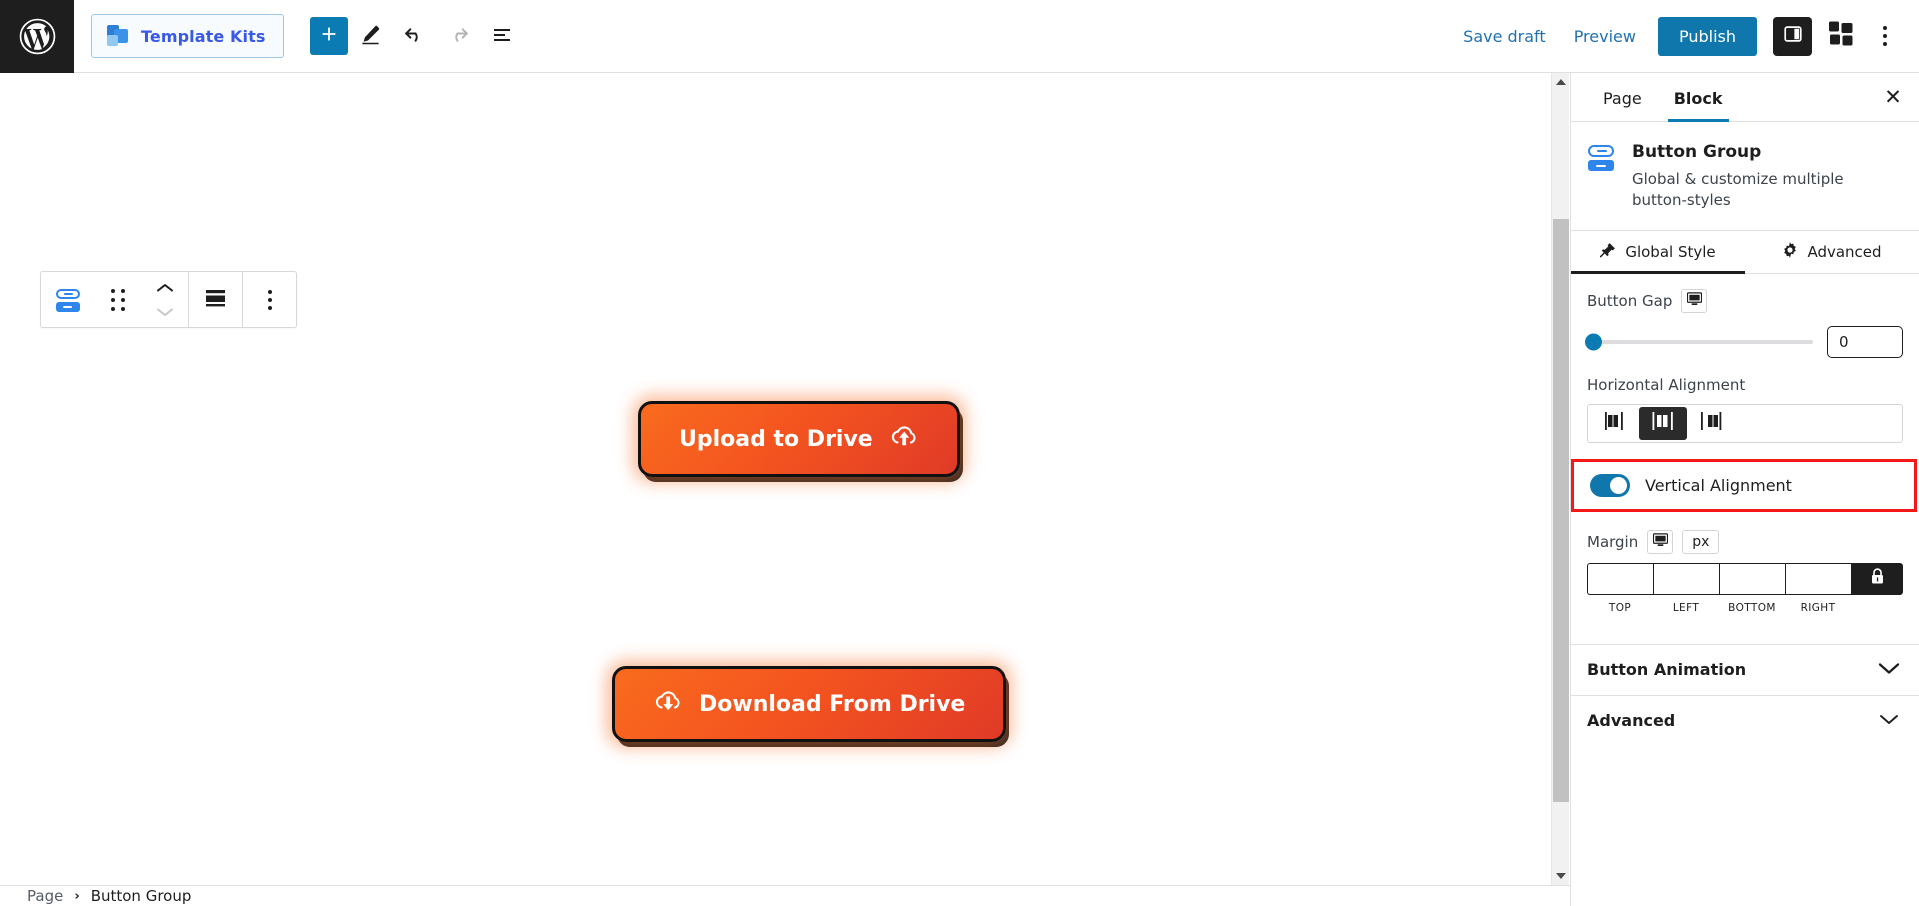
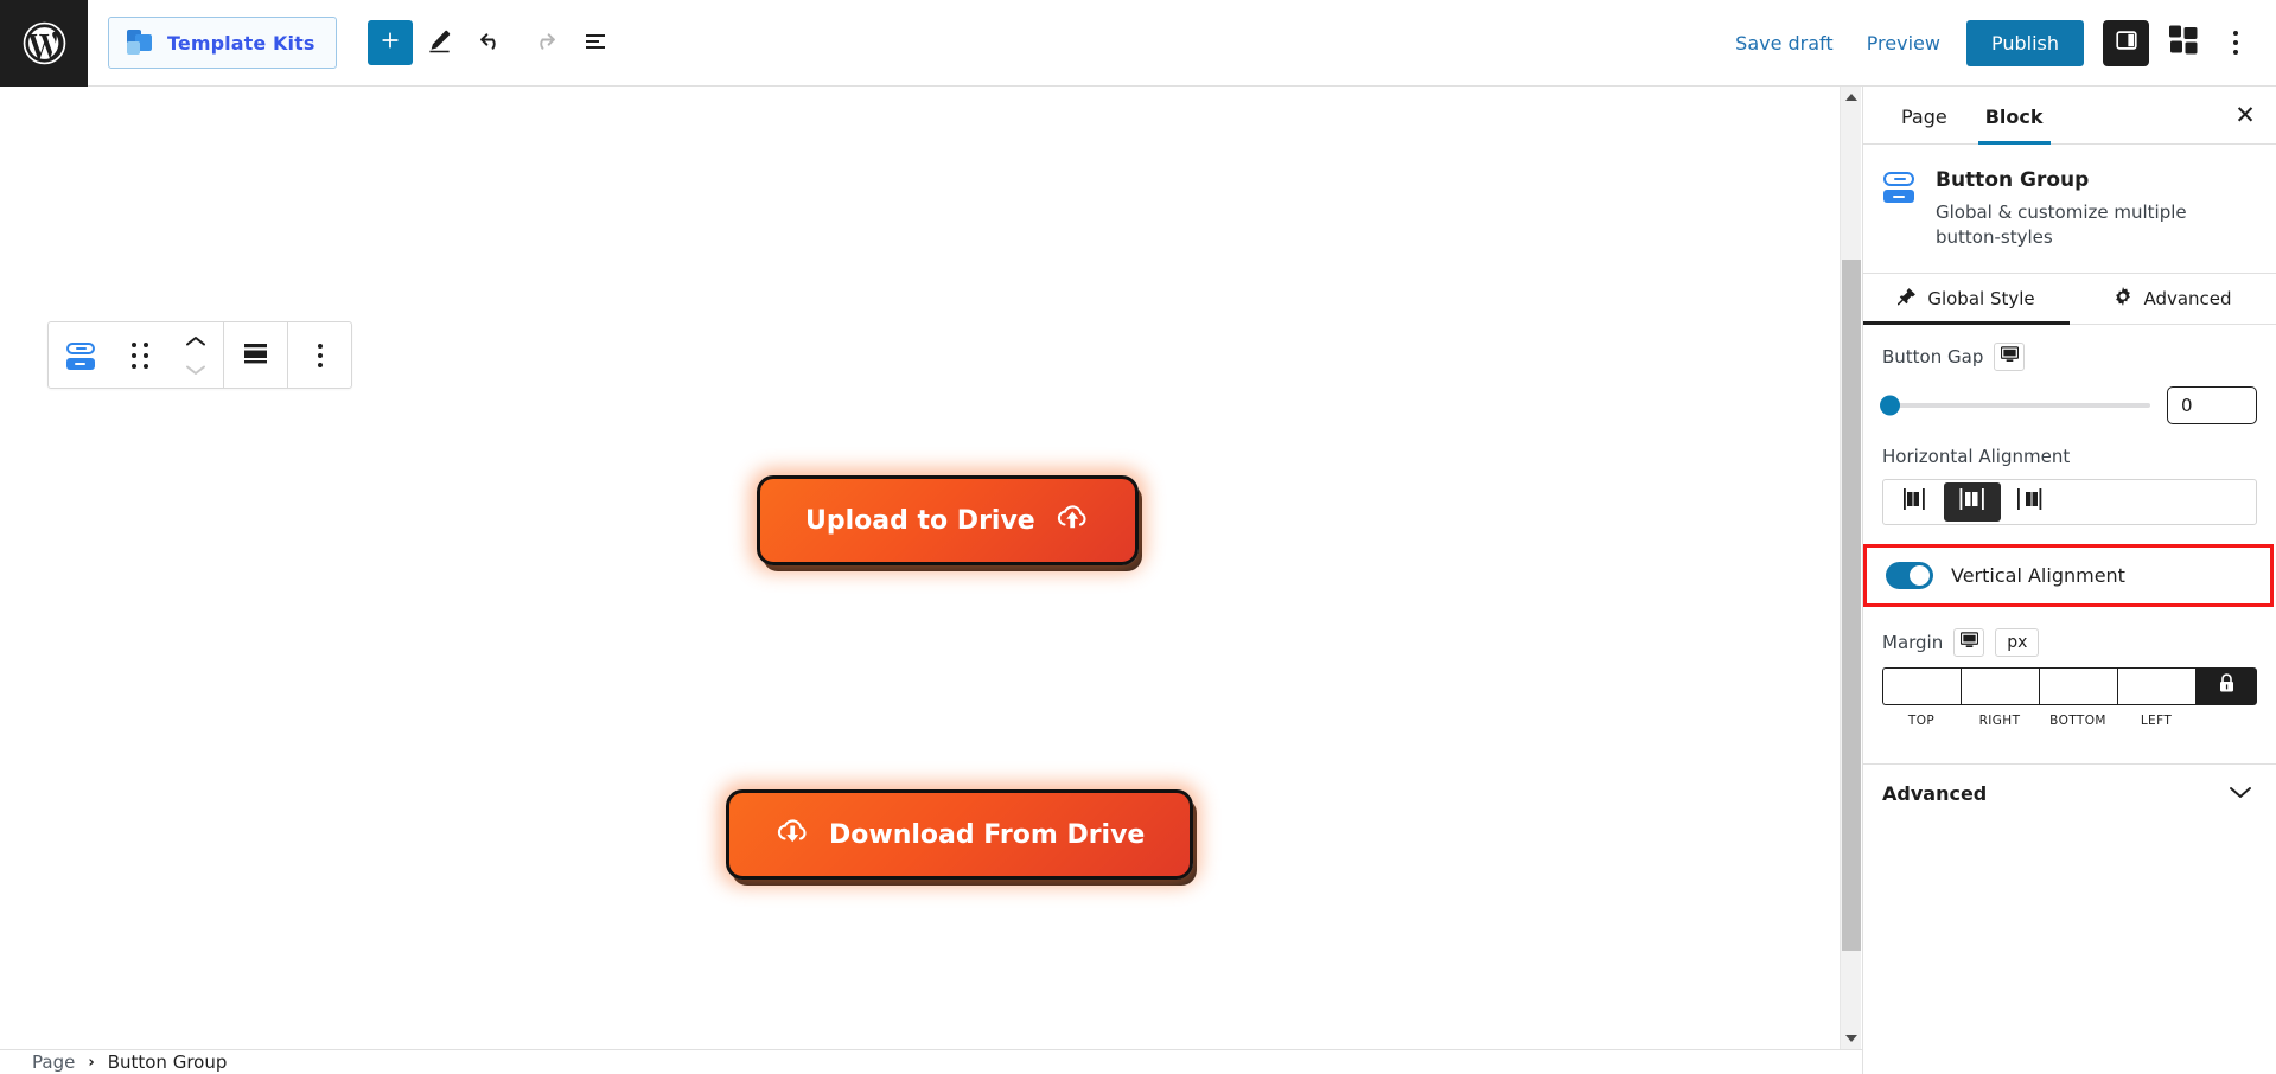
  Template Kits
  Save draft
  Preview
  Publish
  Upload to Drive
  Download From Drive
  Page
  ›
  Button Group
  Page
  Block
  ✕
  Button Group
  Global & customize multiple button-styles
  Global Style
  Advanced
  Button Gap
  0
  Horizontal Alignment
  Vertical Alignment
  Margin
  px
  TOP
- LEFT
+ RIGHT
  BOTTOM
- RIGHT
+ LEFT
- Button Animation
  Advanced
